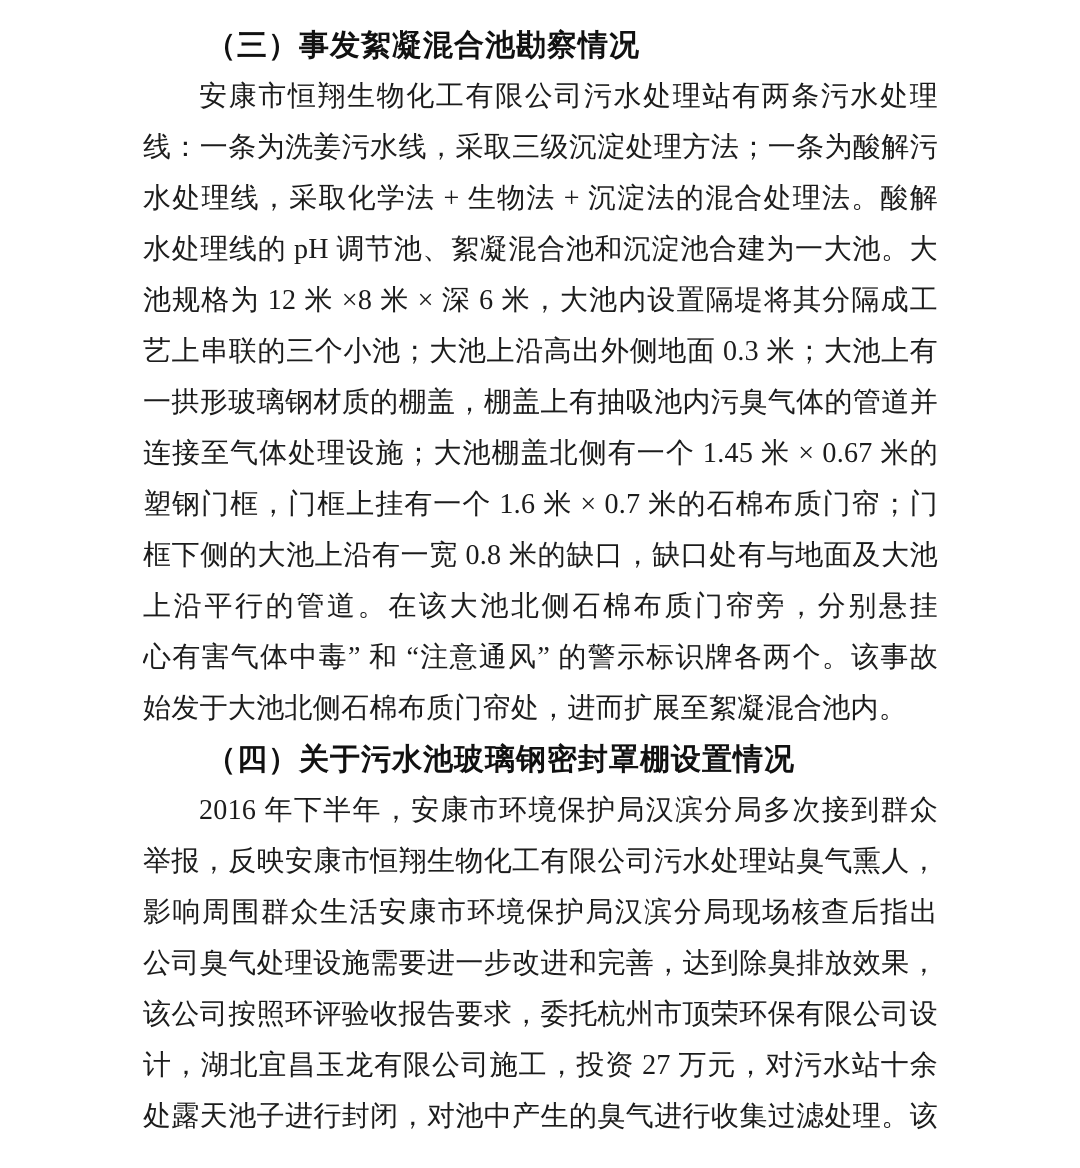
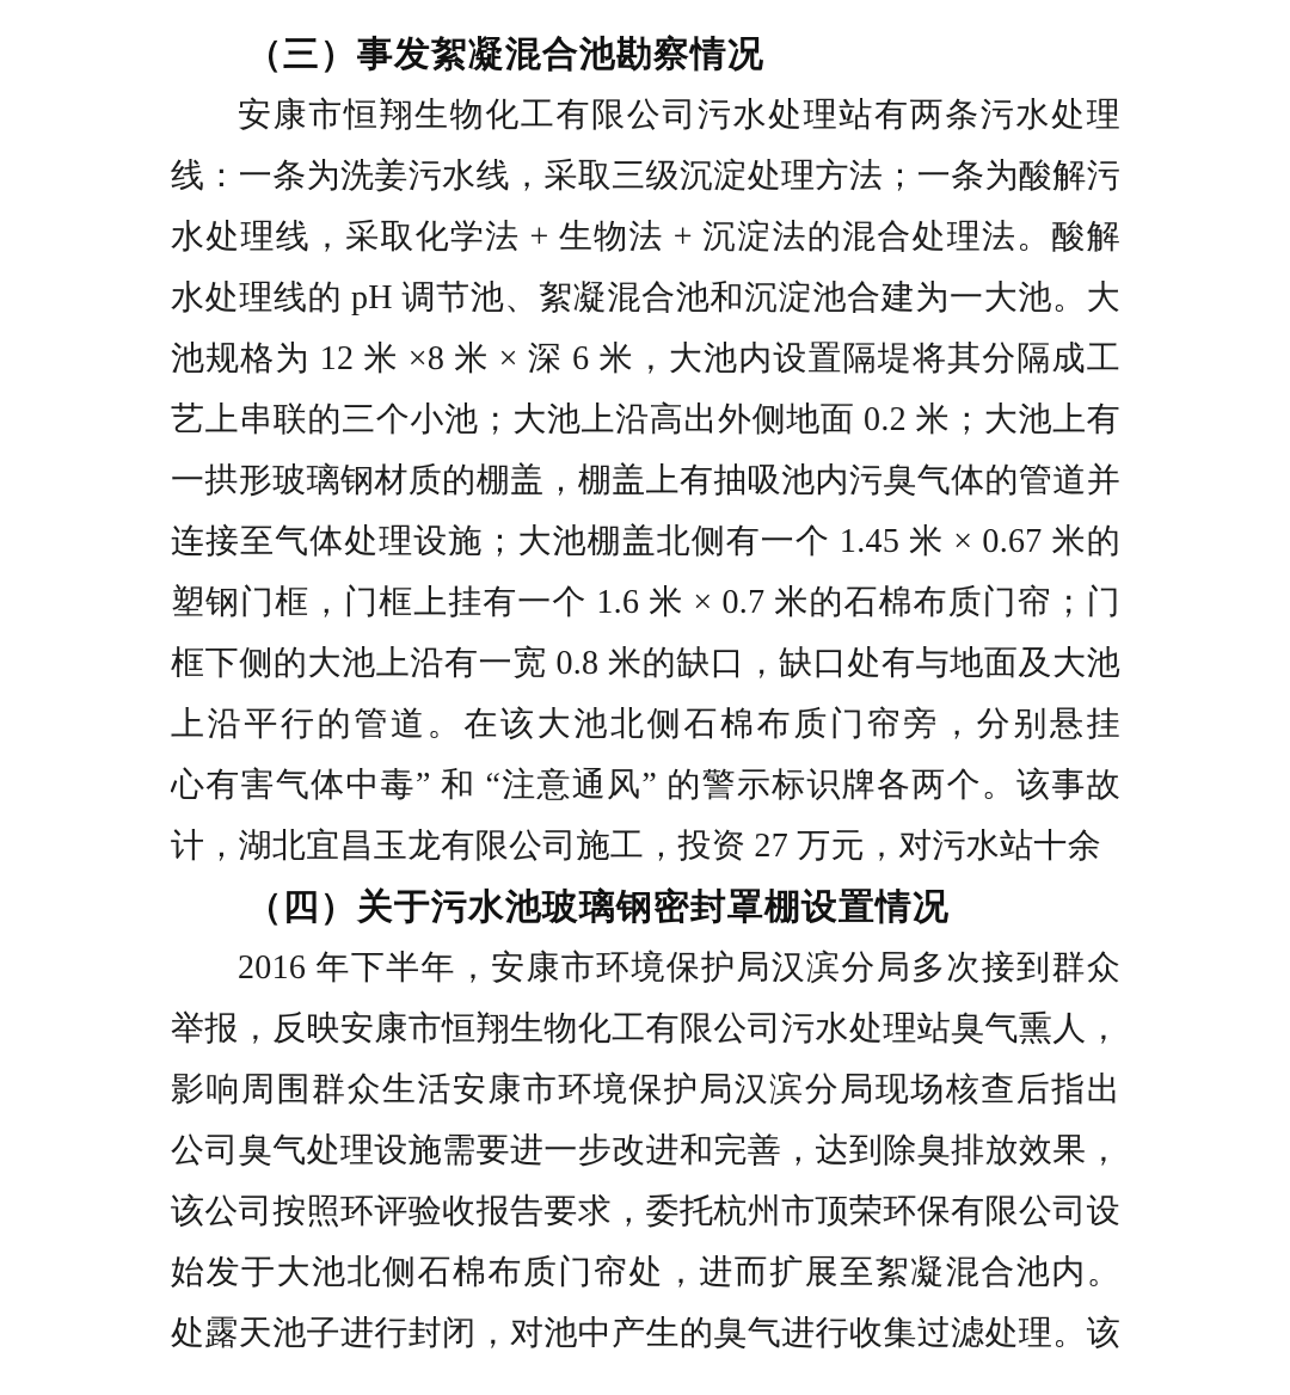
  （三）事发絮凝混合池勘察情况
  安康市恒翔生物化工有限公司污水处理站有两条污水处理
  线：一条为洗姜污水线，采取三级沉淀处理方法；一条为酸解污
  水处理线，采取化学法 + 生物法 + 沉淀法的混合处理法。酸解
  水处理线的 pH 调节池、絮凝混合池和沉淀池合建为一大池。大
  池规格为 12 米 ×8 米 × 深 6 米，大池内设置隔堤将其分隔成工
- 艺上串联的三个小池；大池上沿高出外侧地面 0.3 米；大池上有
+ 艺上串联的三个小池；大池上沿高出外侧地面 0.2 米；大池上有
  一拱形玻璃钢材质的棚盖，棚盖上有抽吸池内污臭气体的管道并
  连接至气体处理设施；大池棚盖北侧有一个 1.45 米 × 0.67 米的
  塑钢门框，门框上挂有一个 1.6 米 × 0.7 米的石棉布质门帘；门
  框下侧的大池上沿有一宽 0.8 米的缺口，缺口处有与地面及大池
  上沿平行的管道。在该大池北侧石棉布质门帘旁，分别悬挂
  心有害气体中毒” 和 “注意通风” 的警示标识牌各两个。该事故
- 始发于大池北侧石棉布质门帘处，进而扩展至絮凝混合池内。
+ 计，湖北宜昌玉龙有限公司施工，投资 27 万元，对污水站十余
  （四）关于污水池玻璃钢密封罩棚设置情况
  2016 年下半年，安康市环境保护局汉滨分局多次接到群众
  举报，反映安康市恒翔生物化工有限公司污水处理站臭气熏人，
  影响周围群众生活安康市环境保护局汉滨分局现场核查后指出
  公司臭气处理设施需要进一步改进和完善，达到除臭排放效果，
  该公司按照环评验收报告要求，委托杭州市顶荣环保有限公司设
- 计，湖北宜昌玉龙有限公司施工，投资 27 万元，对污水站十余
+ 始发于大池北侧石棉布质门帘处，进而扩展至絮凝混合池内。
  处露天池子进行封闭，对池中产生的臭气进行收集过滤处理。该
